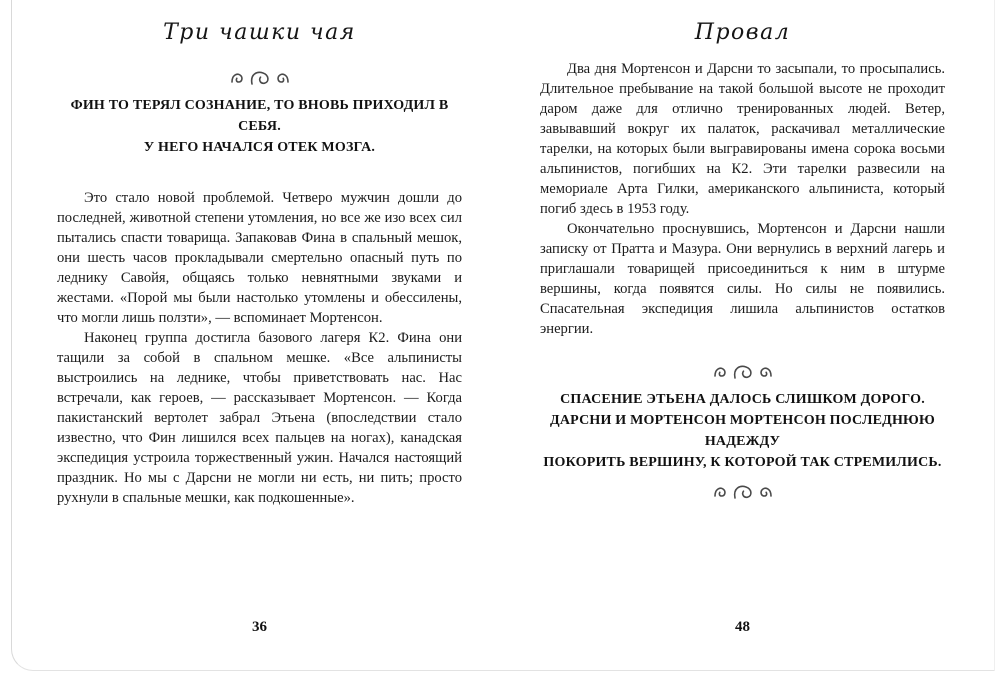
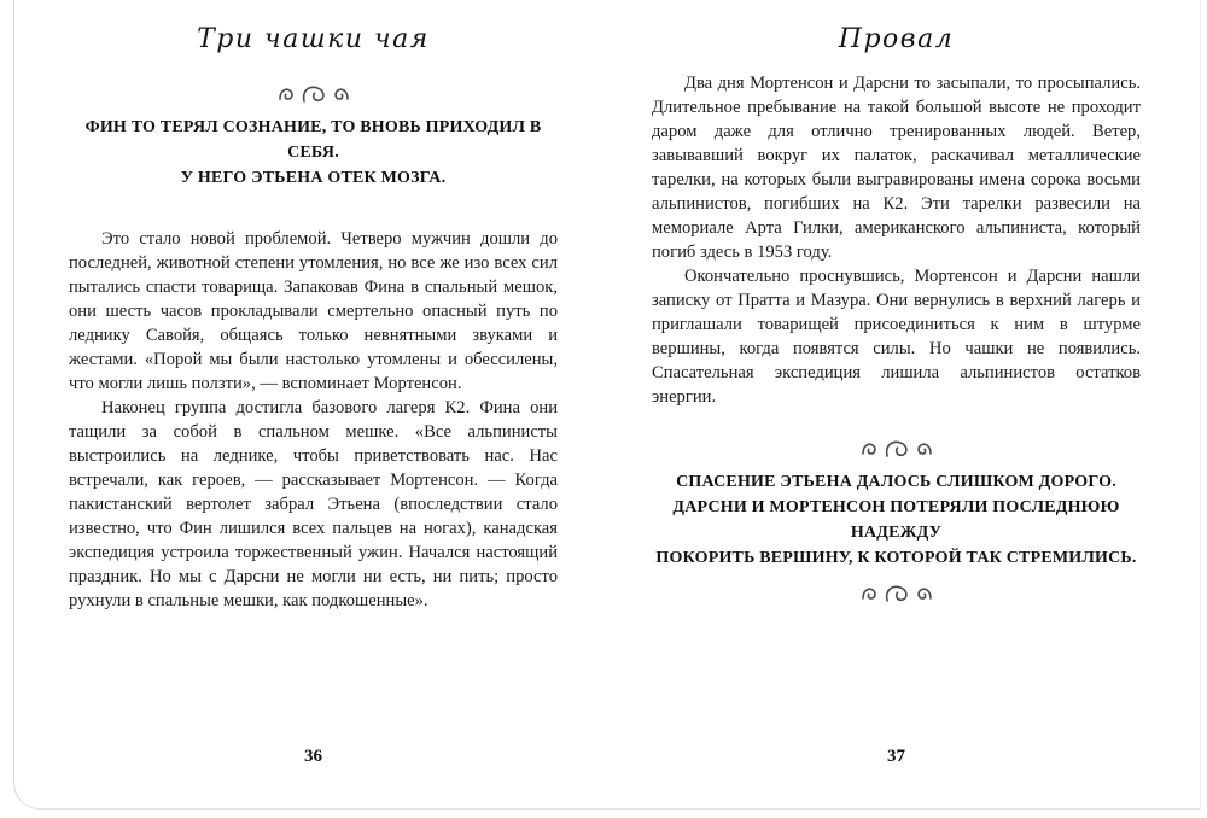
  Три чашки чая
  ФИН ТО ТЕРЯЛ СОЗНАНИЕ, ТО ВНОВЬ ПРИХОДИЛ В СЕБЯ.
- У НЕГО НАЧАЛСЯ ОТЕК МОЗГА.
+ У НЕГО ЭТЬЕНА ОТЕК МОЗГА.
  Это стало новой проблемой. Четверо мужчин дошли до последней, животной степени утомления, но все же изо всех сил пытались спасти товарища. Запаковав Фина в спальный мешок, они шесть часов прокладывали смертельно опасный путь по леднику Савойя, общаясь только невнятными звуками и жестами. «Порой мы были настолько утомлены и обессилены, что могли лишь ползти», — вспоминает Мортенсон.
  Наконец группа достигла базового лагеря К2. Фина они тащили за собой в спальном мешке. «Все альпинисты выстроились на леднике, чтобы приветствовать нас. Нас встречали, как героев, — рассказывает Мортенсон. — Когда пакистанский вертолет забрал Этьена (впоследствии стало известно, что Фин лишился всех пальцев на ногах), канадская экспедиция устроила торжественный ужин. Начался настоящий праздник. Но мы с Дарсни не могли ни есть, ни пить; просто рухнули в спальные мешки, как подкошенные».
  36
  Провал
  Два дня Мортенсон и Дарсни то засыпали, то просыпались. Длительное пребывание на такой большой высоте не проходит даром даже для отлично тренированных людей. Ветер, завывавший вокруг их палаток, раскачивал металлические тарелки, на которых были выгравированы имена сорока восьми альпинистов, погибших на К2. Эти тарелки развесили на мемориале Арта Гилки, американского альпиниста, который погиб здесь в 1953 году.
- Окончательно проснувшись, Мортенсон и Дарсни нашли записку от Пратта и Мазура. Они вернулись в верхний лагерь и приглашали товарищей присоединиться к ним в штурме вершины, когда появятся силы. Но силы не появились. Спасательная экспедиция лишила альпинистов остатков энергии.
+ Окончательно проснувшись, Мортенсон и Дарсни нашли записку от Пратта и Мазура. Они вернулись в верхний лагерь и приглашали товарищей присоединиться к ним в штурме вершины, когда появятся силы. Но чашки не появились. Спасательная экспедиция лишила альпинистов остатков энергии.
  СПАСЕНИЕ ЭТЬЕНА ДАЛОСЬ СЛИШКОМ ДОРОГО.
- ДАРСНИ И МОРТЕНСОН МОРТЕНСОН ПОСЛЕДНЮЮ НАДЕЖДУ
+ ДАРСНИ И МОРТЕНСОН ПОТЕРЯЛИ ПОСЛЕДНЮЮ НАДЕЖДУ
  ПОКОРИТЬ ВЕРШИНУ, К КОТОРОЙ ТАК СТРЕМИЛИСЬ.
- 48
+ 37
